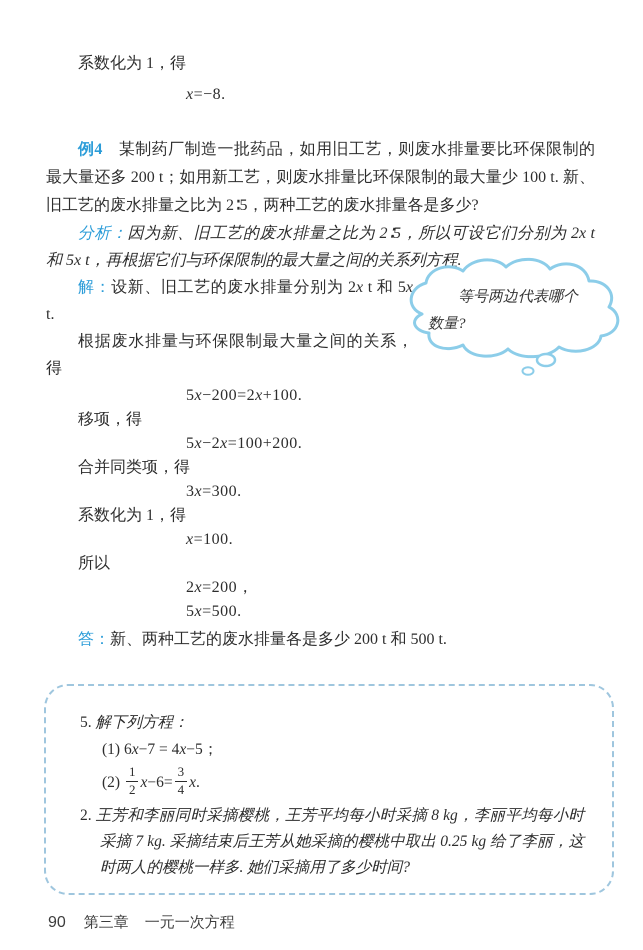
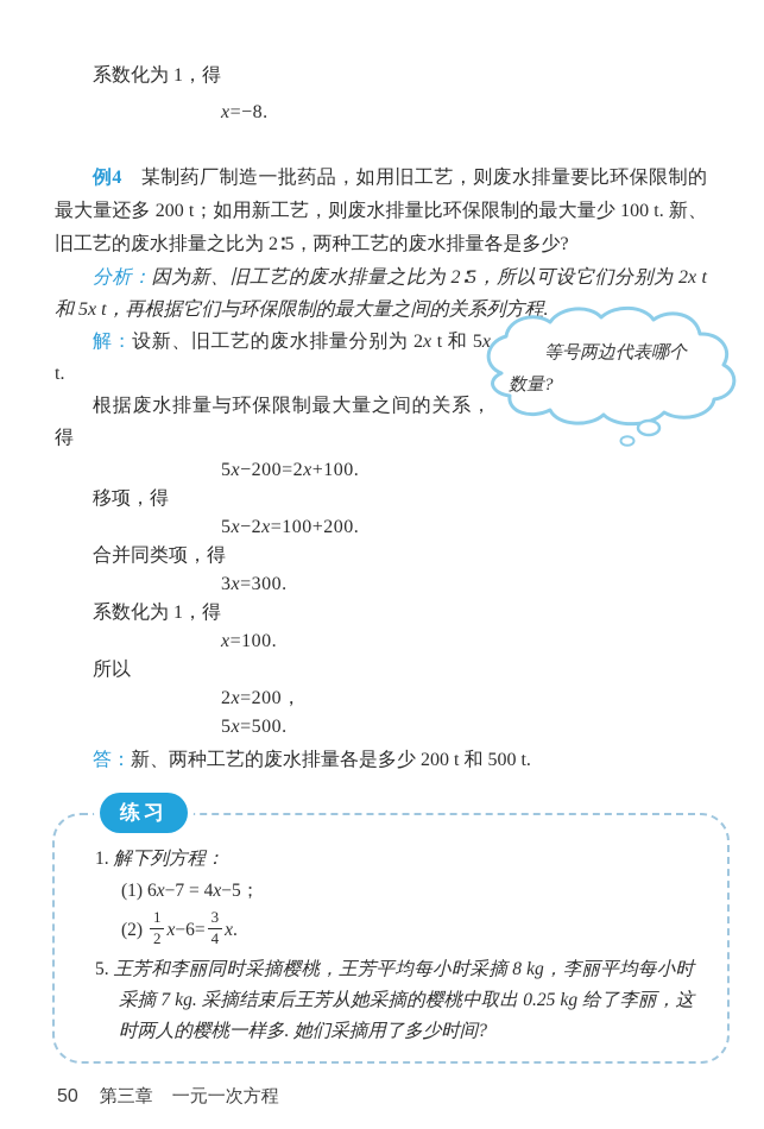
  系数化为 1，得
  x=−8.
  例4 某制药厂制造一批药品，如用旧工艺，则废水排量要比环保限制的最大量还多 200 t；如用新工艺，则废水排量比环保限制的最大量少 100 t. 新、旧工艺的废水排量之比为 2∶5，两种工艺的废水排量各是多少?
  分析：因为新、旧工艺的废水排量之比为 2∶5，所以可设它们分别为 2x t 和 5x t，再根据它们与环保限制的最大量之间的关系列方程.
  解：设新、旧工艺的废水排量分别为 2x t 和 5x t.
  根据废水排量与环保限制最大量之间的关系，得
  5x−200=2x+100.
  移项，得
  5x−2x=100+200.
  合并同类项，得
  3x=300.
  系数化为 1，得
  x=100.
  所以
  2x=200，
  5x=500.
  答：新、两种工艺的废水排量各是多少 200 t 和 500 t.
+ 练习
- 5. 解下列方程：
+ 1. 解下列方程：
  (1) 6x−7 = 4x−5；
  (2)
  1
  2
  x−6=
  3
  4
  x.
- 2. 王芳和李丽同时采摘樱桃，王芳平均每小时采摘 8 kg，李丽平均每小时采摘 7 kg. 采摘结束后王芳从她采摘的樱桃中取出 0.25 kg 给了李丽，这时两人的樱桃一样多. 她们采摘用了多少时间?
+ 5. 王芳和李丽同时采摘樱桃，王芳平均每小时采摘 8 kg，李丽平均每小时采摘 7 kg. 采摘结束后王芳从她采摘的樱桃中取出 0.25 kg 给了李丽，这时两人的樱桃一样多. 她们采摘用了多少时间?
- 90
+ 50
  第三章
  一元一次方程
  等号两边代表哪个数量?
